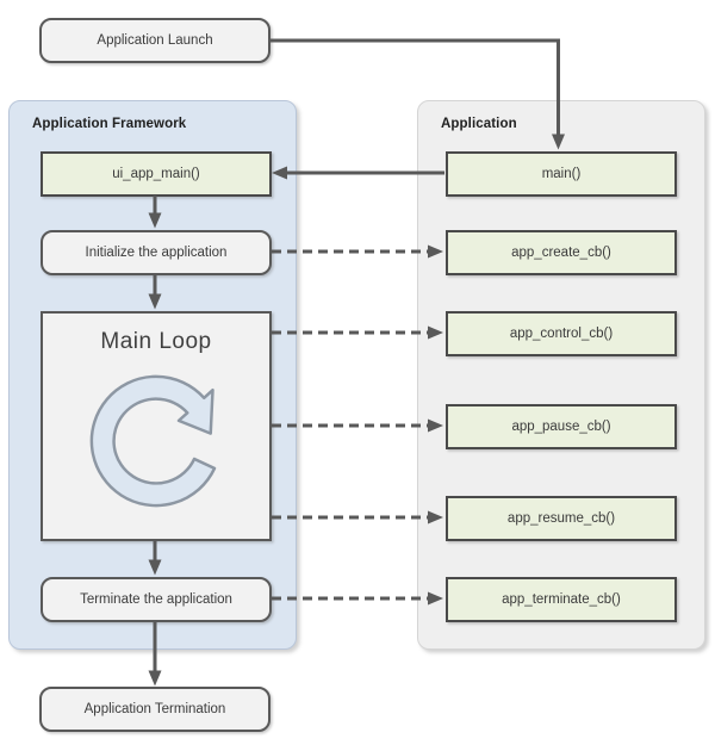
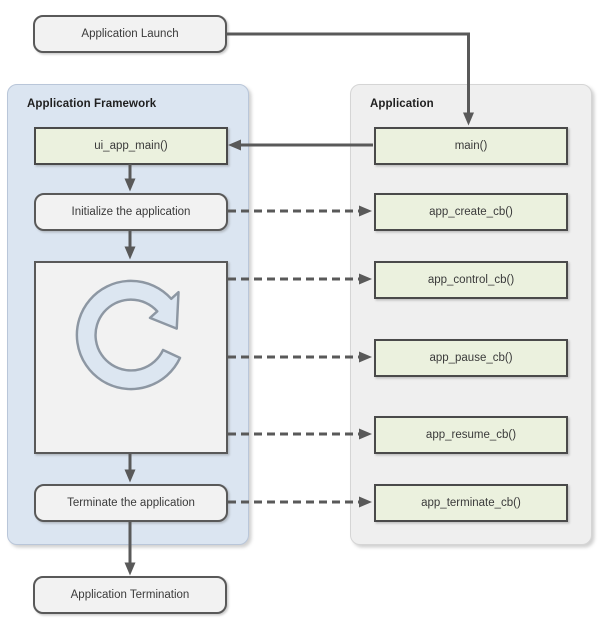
  Application Launch
  Application Framework
  ui_app_main()
  Initialize the application
- Main Loop
  Terminate the application
  Application
  main()
  app_create_cb()
  app_control_cb()
  app_pause_cb()
  app_resume_cb()
  app_terminate_cb()
  Application Termination
